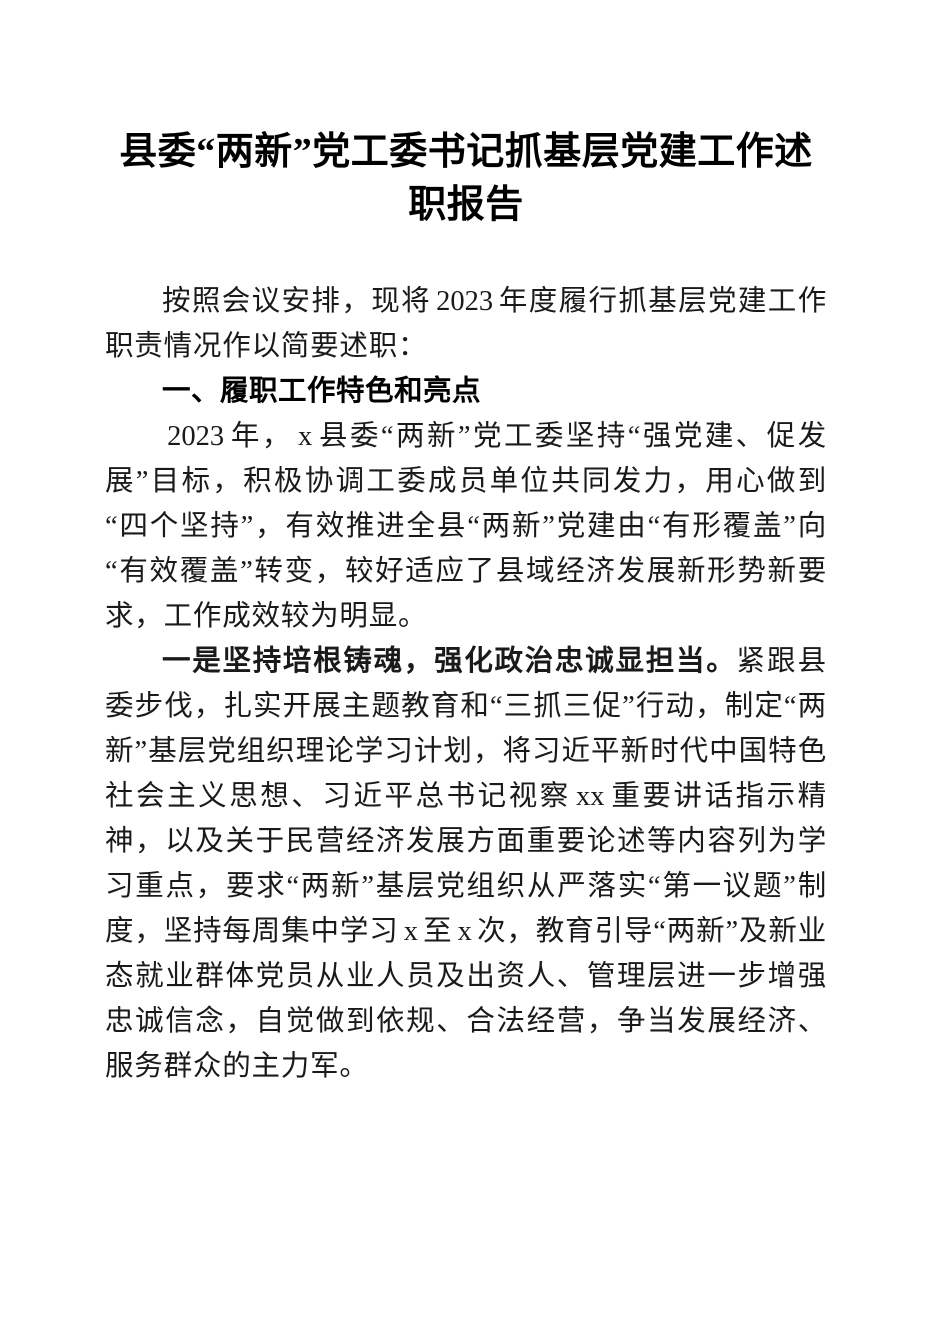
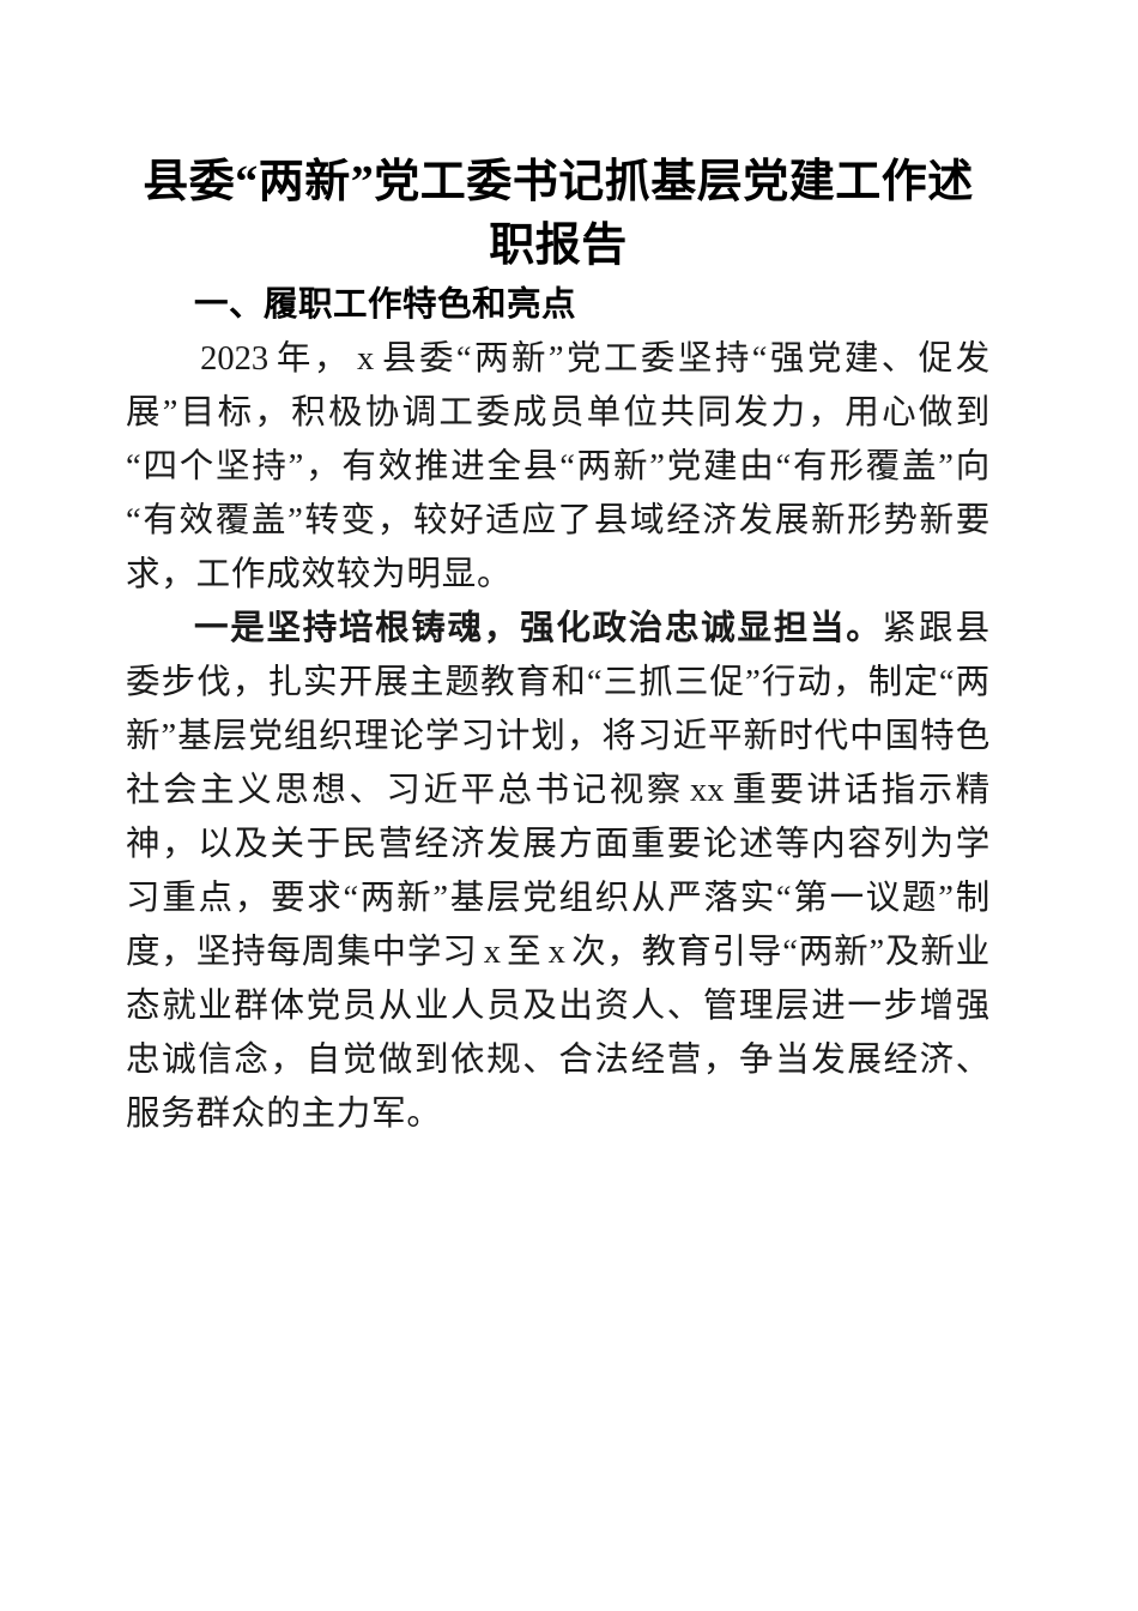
  县委“两新”党工委书记抓基层党建工作述职报告
- 按照会议安排，现将 2023 年度履行抓基层党建工作职责情况作以简要述职：
  一、履职工作特色和亮点
  2023 年， x 县委“两新”党工委坚持“强党建、促发展”目标，积极协调工委成员单位共同发力，用心做到“四个坚持”，有效推进全县“两新”党建由“有形覆盖”向“有效覆盖”转变，较好适应了县域经济发展新形势新要求，工作成效较为明显。
  一是坚持培根铸魂，强化政治忠诚显担当。紧跟县委步伐，扎实开展主题教育和“三抓三促”行动，制定“两新”基层党组织理论学习计划，将习近平新时代中国特色社会主义思想、习近平总书记视察 xx 重要讲话指示精神，以及关于民营经济发展方面重要论述等内容列为学习重点，要求“两新”基层党组织从严落实“第一议题”制度，坚持每周集中学习 x 至 x 次，教育引导“两新”及新业态就业群体党员从业人员及出资人、管理层进一步增强忠诚信念，自觉做到依规、合法经营，争当发展经济、服务群众的主力军。
